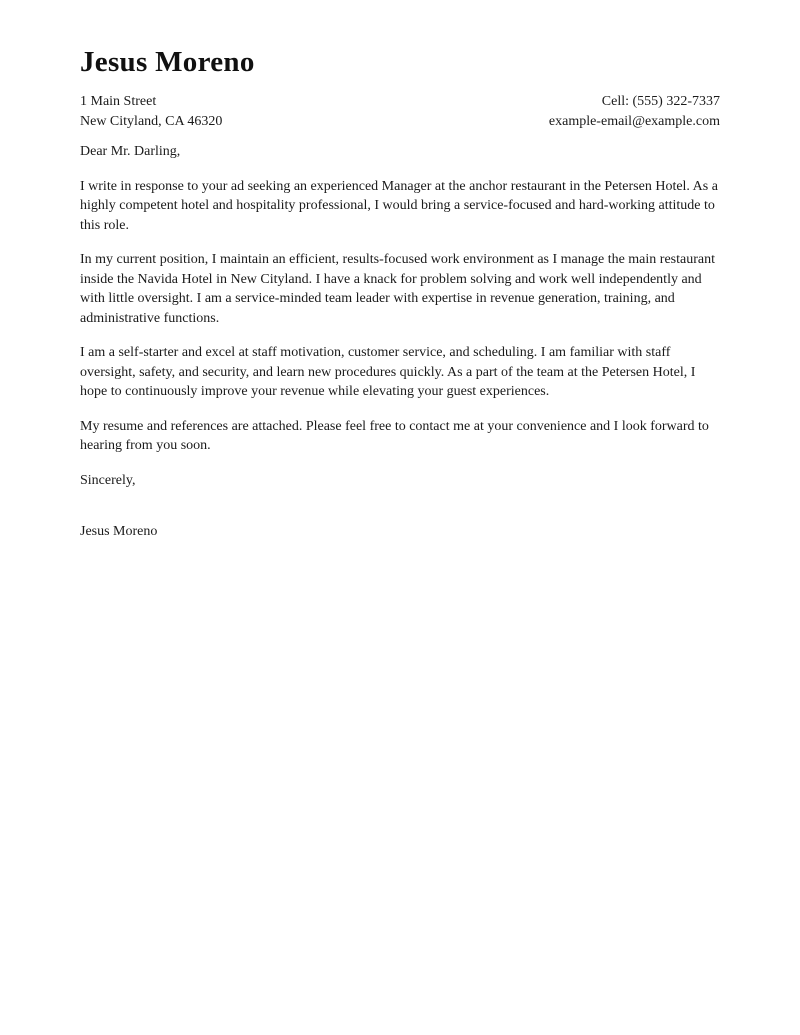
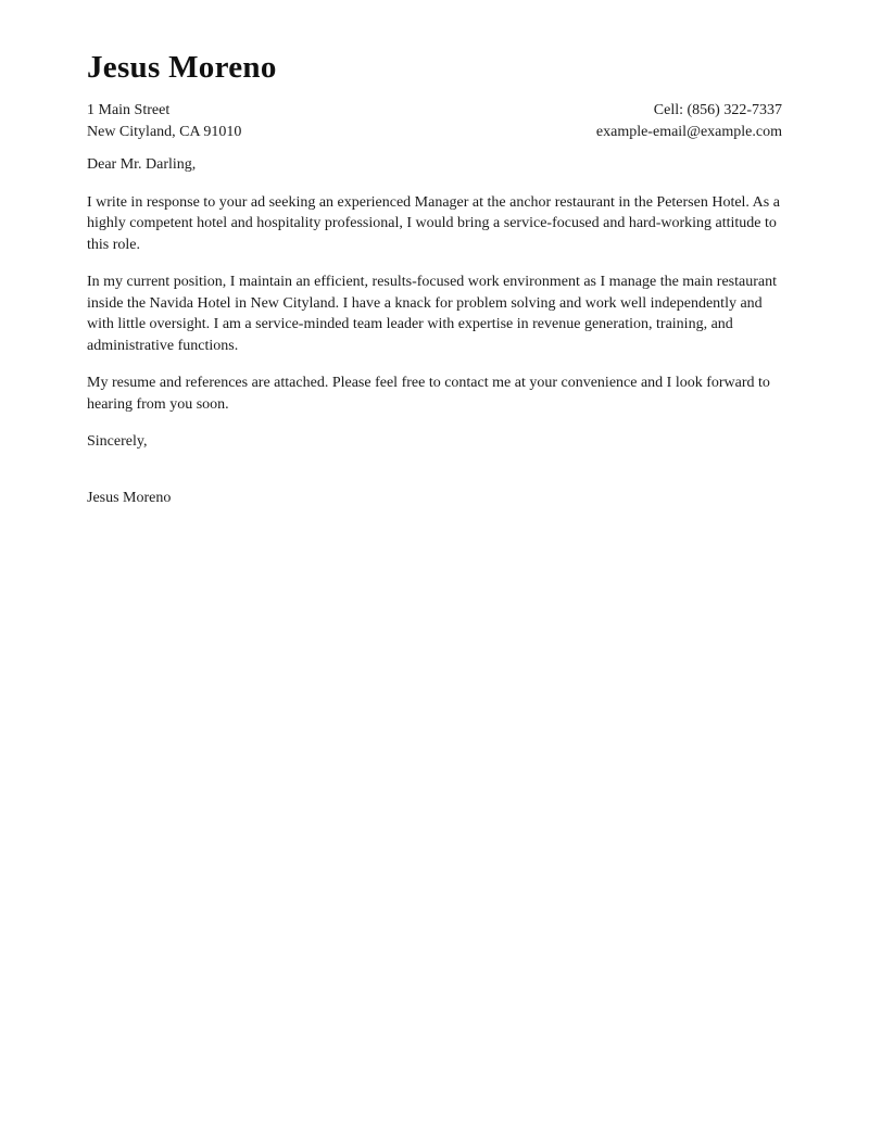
  Jesus Moreno
  1 Main Street
- New Cityland, CA 46320
+ New Cityland, CA 91010
- Cell: (555) 322-7337
+ Cell: (856) 322-7337
  example-email@example.com
  Dear Mr. Darling,
  I write in response to your ad seeking an experienced Manager at the anchor restaurant in the Petersen Hotel. As a highly competent hotel and hospitality professional, I would bring a service-focused and hard-working attitude to this role.
  In my current position, I maintain an efficient, results-focused work environment as I manage the main restaurant inside the Navida Hotel in New Cityland. I have a knack for problem solving and work well independently and with little oversight. I am a service-minded team leader with expertise in revenue generation, training, and administrative functions.
- I am a self-starter and excel at staff motivation, customer service, and scheduling. I am familiar with staff oversight, safety, and security, and learn new procedures quickly. As a part of the team at the Petersen Hotel, I hope to continuously improve your revenue while elevating your guest experiences.
  My resume and references are attached. Please feel free to contact me at your convenience and I look forward to hearing from you soon.
  Sincerely,
  Jesus Moreno
